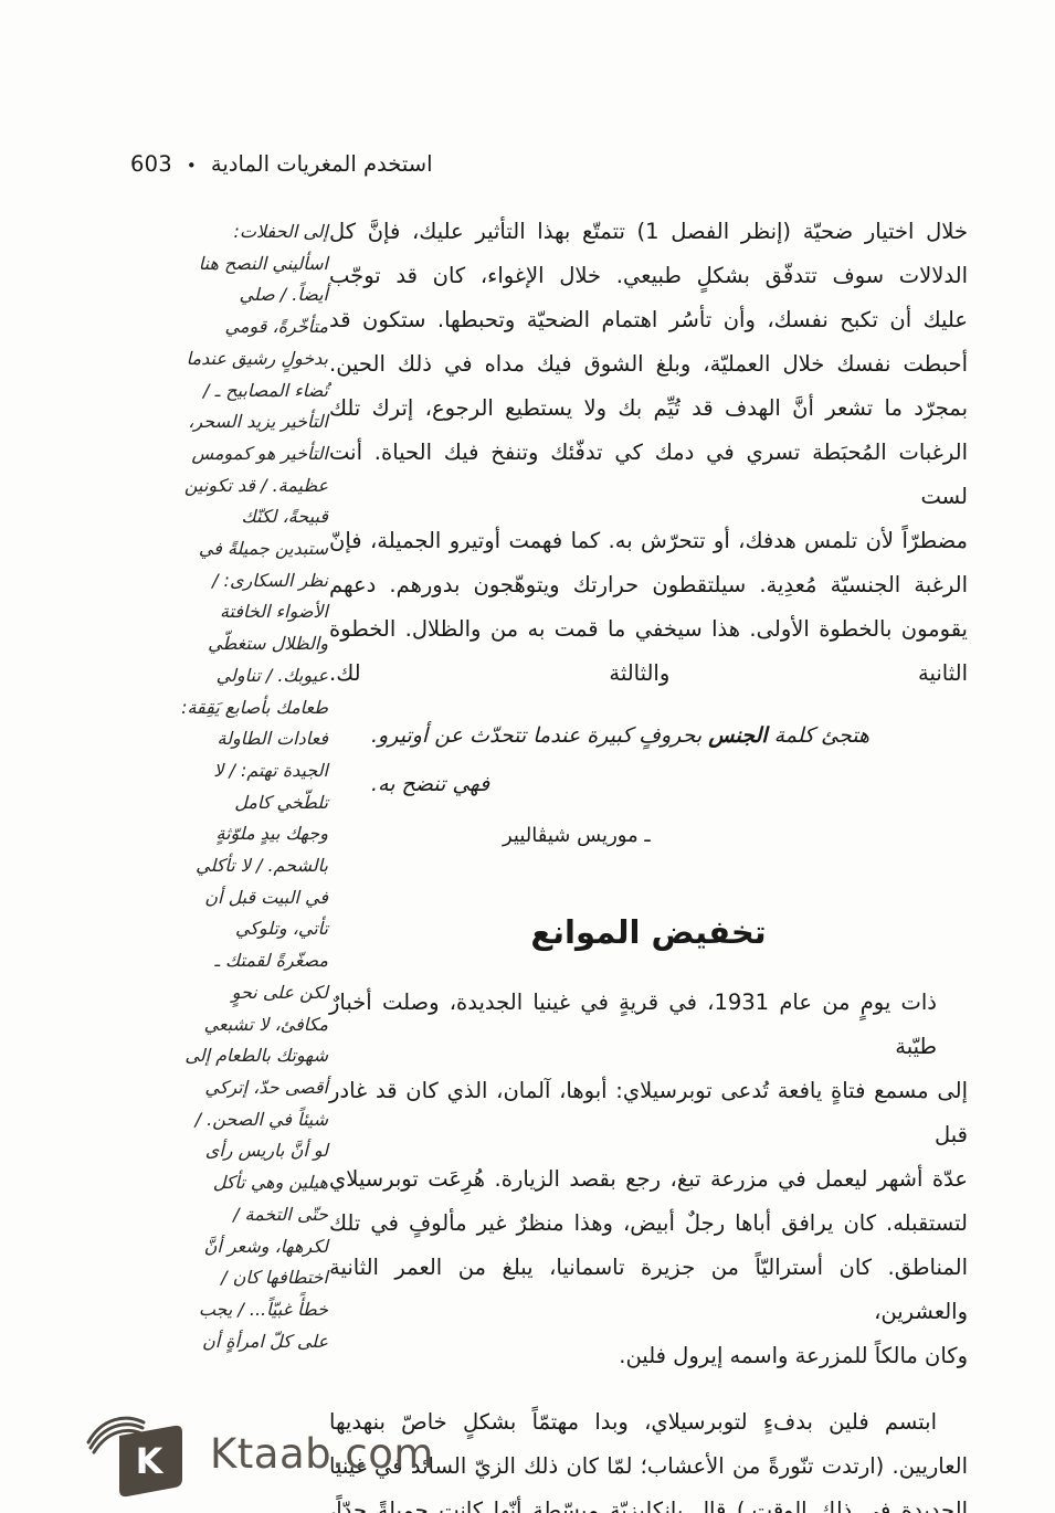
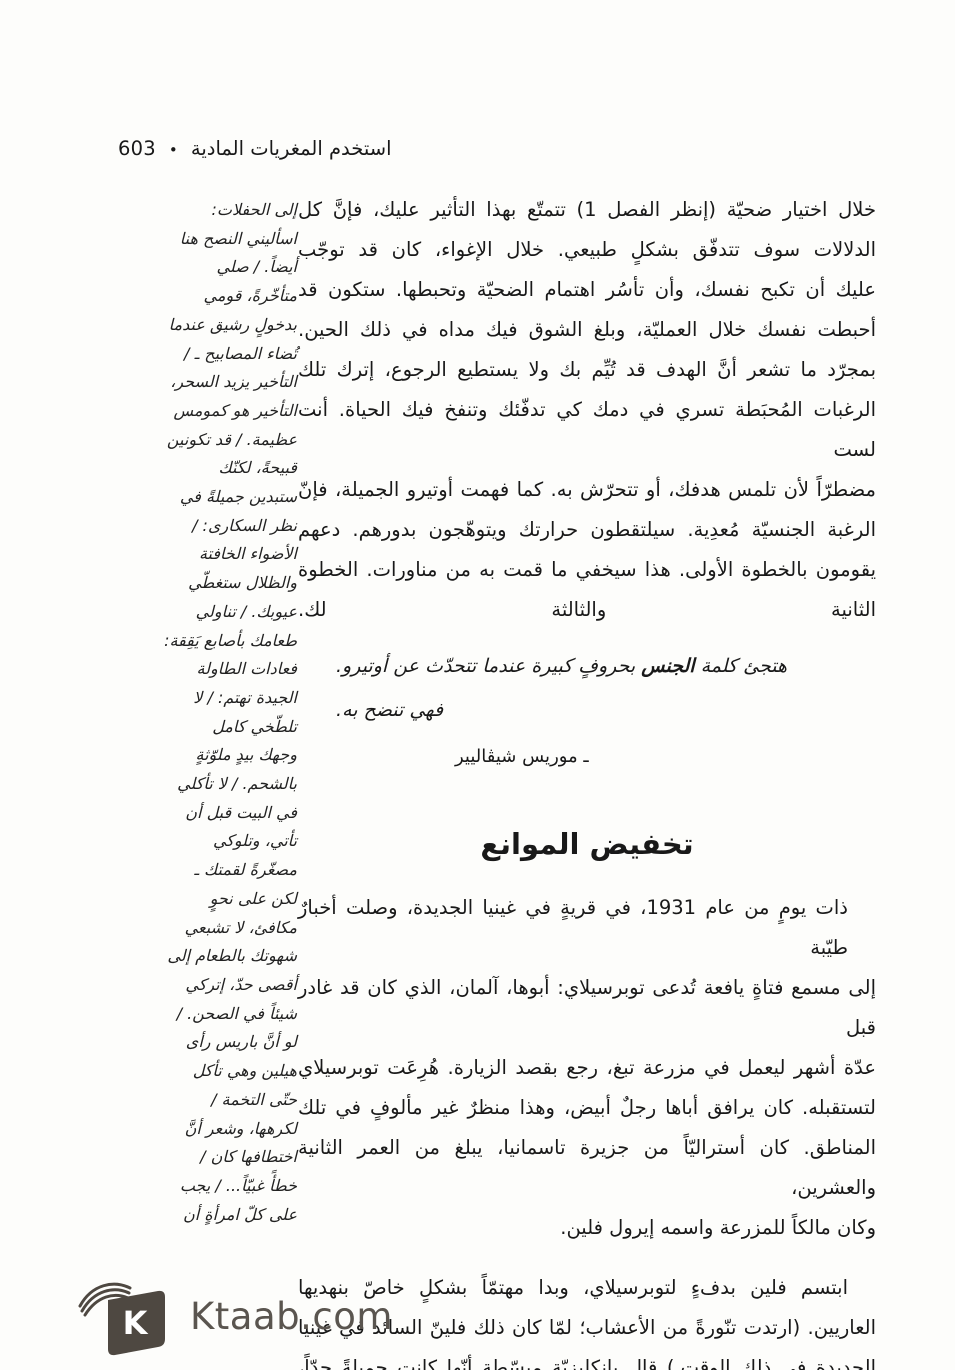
  استخدم المغريات المادية
  •
  603
  إلى الحفلات:
  اسأليني النصح هنا
  أيضاً. / صلي
  متأخّرةً، قومي
  بدخولٍ رشيق عندما
  تُضاء المصابيح ـ /
  التأخير يزيد السحر،
  التأخير هو كمومس
  عظيمة. / قد تكونين
  قبيحةً، لكنّك
  ستبدين جميلةً في
  نظر السكارى: /
  الأضواء الخافتة
  والظلال ستغطّي
  عيوبك. / تناولي
  طعامك بأصابع يَقِقة:
  فعادات الطاولة
  الجيدة تهتم: / لا
  تلطّخي كامل
  وجهك بيدٍ ملوّثةٍ
  بالشحم. / لا تأكلي
  في البيت قبل أن
  تأتي، وتلوكي
  مصغّرةً لقمتك ـ
  لكن على نحوٍ
  مكافئ، لا تشبعي
  شهوتك بالطعام إلى
  أقصى حدّ، إتركي
  شيئاً في الصحن. /
  لو أنَّ باريس رأى
  هيلين وهي تأكل
  حتّى التخمة /
  لكرهها، وشعر أنَّ
  اختطافها كان /
  خطأً غبيّاً... / يجب
  على كلّ امرأةٍ أن
  خلال اختيار ضحيّة (إنظر الفصل 1) تتمتّع بهذا التأثير عليك، فإنَّ كل
  الدلالات سوف تتدفّق بشكلٍ طبيعي. خلال الإغواء، كان قد توجّب
  عليك أن تكبح نفسك، وأن تأسُر اهتمام الضحيّة وتحبطها. ستكون قد
  أحبطت نفسك خلال العمليّة، وبلغ الشوق فيك مداه في ذلك الحين.
  بمجرّد ما تشعر أنَّ الهدف قد تُيِّم بك ولا يستطيع الرجوع، إترك تلك
  الرغبات المُحبَطة تسري في دمك كي تدفّئك وتنفخ فيك الحياة. أنت لست
  مضطرّاً لأن تلمس هدفك، أو تتحرّش به. كما فهمت أوتيرو الجميلة، فإنّ
  الرغبة الجنسيّة مُعدِية. سيلتقطون حرارتك ويتوهّجون بدورهم. دعهم
- يقومون بالخطوة الأولى. هذا سيخفي ما قمت به من والظلال. الخطوة
+ يقومون بالخطوة الأولى. هذا سيخفي ما قمت به من مناورات. الخطوة
  الثانية والثالثة لك.
  هتجئ كلمة الجنس بحروفٍ كبيرة عندما تتحدّث عن أوتيرو.
  فهي تنضح به.
  ـ موريس شيڤاليير
  تخفيض الموانع
  ذات يومٍ من عام 1931، في قريةٍ في غينيا الجديدة، وصلت أخبارٌ طيّبة
  إلى مسمع فتاةٍ يافعة تُدعى توبرسيلاي: أبوها، آلمان، الذي كان قد غادر قبل
  عدّة أشهر ليعمل في مزرعة تبغ، رجع بقصد الزيارة. هُرِعَت توبرسيلاي
  لتستقبله. كان يرافق أباها رجلٌ أبيض، وهذا منظرٌ غير مألوفٍ في تلك
  المناطق. كان أستراليّاً من جزيرة تاسمانيا، يبلغ من العمر الثانية والعشرين،
  وكان مالكاً للمزرعة واسمه إيرول فلين.
  ابتسم فلين بدفءٍ لتوبرسيلاي، وبدا مهتمّاً بشكلٍ خاصّ بنهديها
- العاريين. (ارتدت تنّورةً من الأعشاب؛ لمّا كان ذلك الزيّ السائد في غينيا
+ العاريين. (ارتدت تنّورةً من الأعشاب؛ لمّا كان ذلك فلينّ السائد في غينيا
  الجديدة في ذلك الوقت) قال بإنكليزيّةٍ مبسّطة أنّها كانت جميلةً جدّاً،
  K
  Ktaab.com
